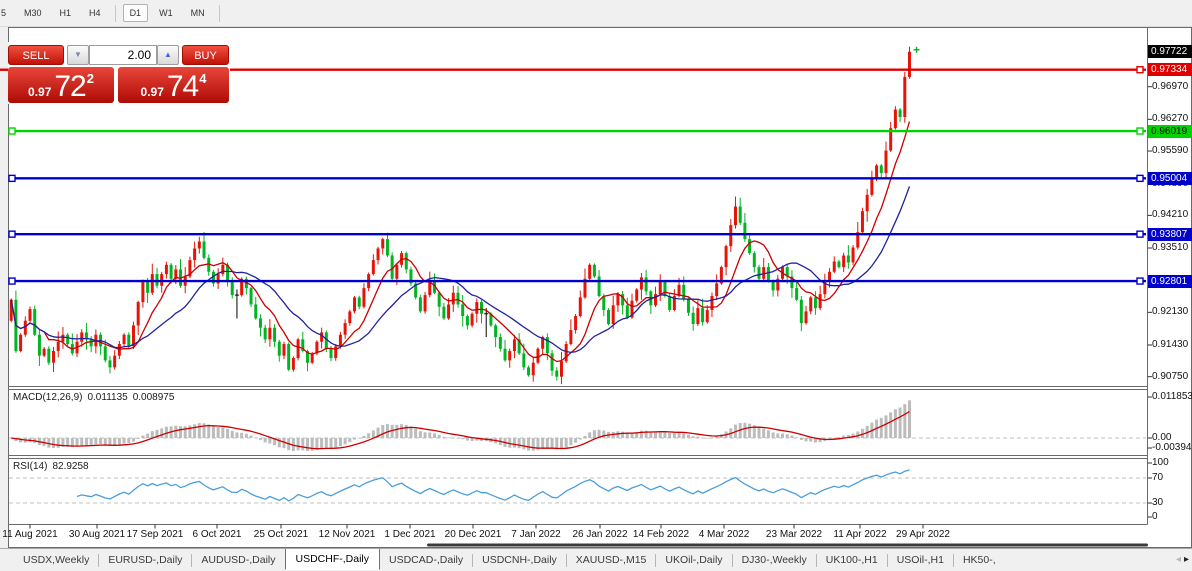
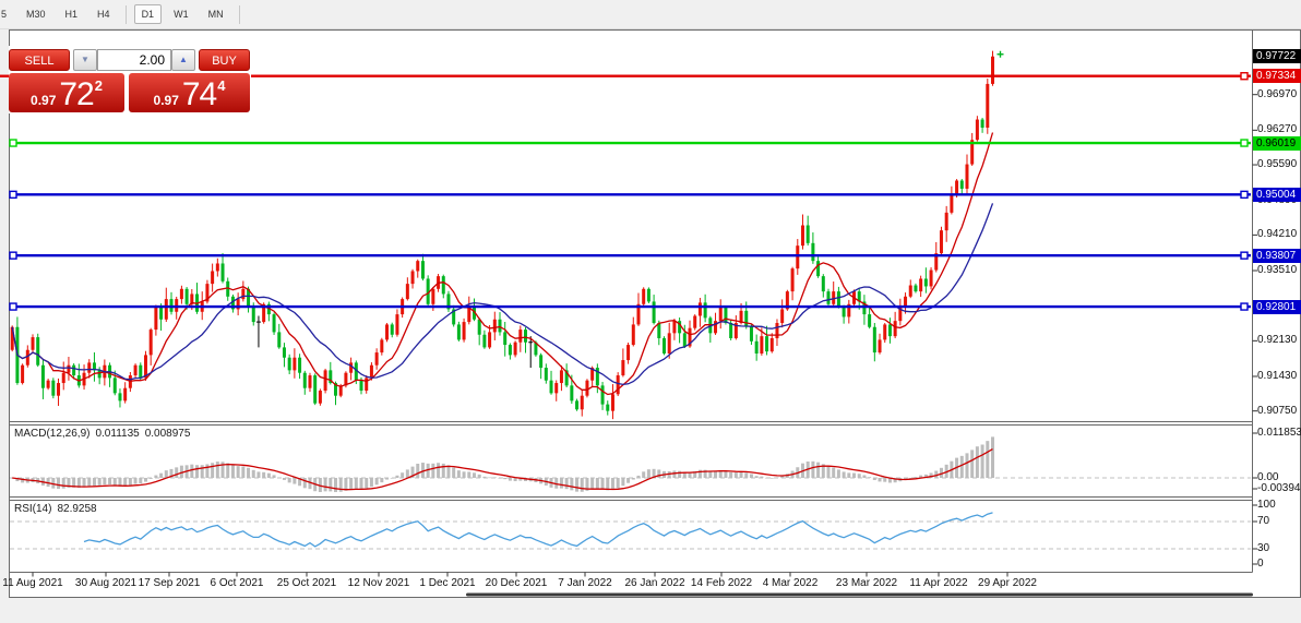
  5
  M30
  H1
  H4
  D1
  W1
  MN
  SELL
  ▼
  2.00
  ▲
  BUY
  0.97
  72
  2
  0.97
  74
  4
  MACD(12,26,9) 0.011135 0.008975
  RSI(14) 82.9258
  0.96970
  0.96270
  0.95590
  0.94210
  0.93510
  0.92130
  0.91430
  0.90750
  0.97722
  0.97334
  0.96019
  0.95004
  0.93807
  0.92801
  0.011853
  0.00
  -0.00394
  100
  70
  30
  0
  11 Aug 2021
  30 Aug 2021
  17 Sep 2021
  6 Oct 2021
  25 Oct 2021
  12 Nov 2021
  1 Dec 2021
  20 Dec 2021
  7 Jan 2022
  26 Jan 2022
  14 Feb 2022
  4 Mar 2022
  23 Mar 2022
  11 Apr 2022
  29 Apr 2022
- ◂ ▸
- USDX,Weekly
- EURUSD-,Daily
- AUDUSD-,Daily
- USDCHF-,Daily
- USDCAD-,Daily
- USDCNH-,Daily
- XAUUSD-,M15
- UKOil-,Daily
- DJ30-,Weekly
- UK100-,H1
- USOil-,H1
- HK50-,
